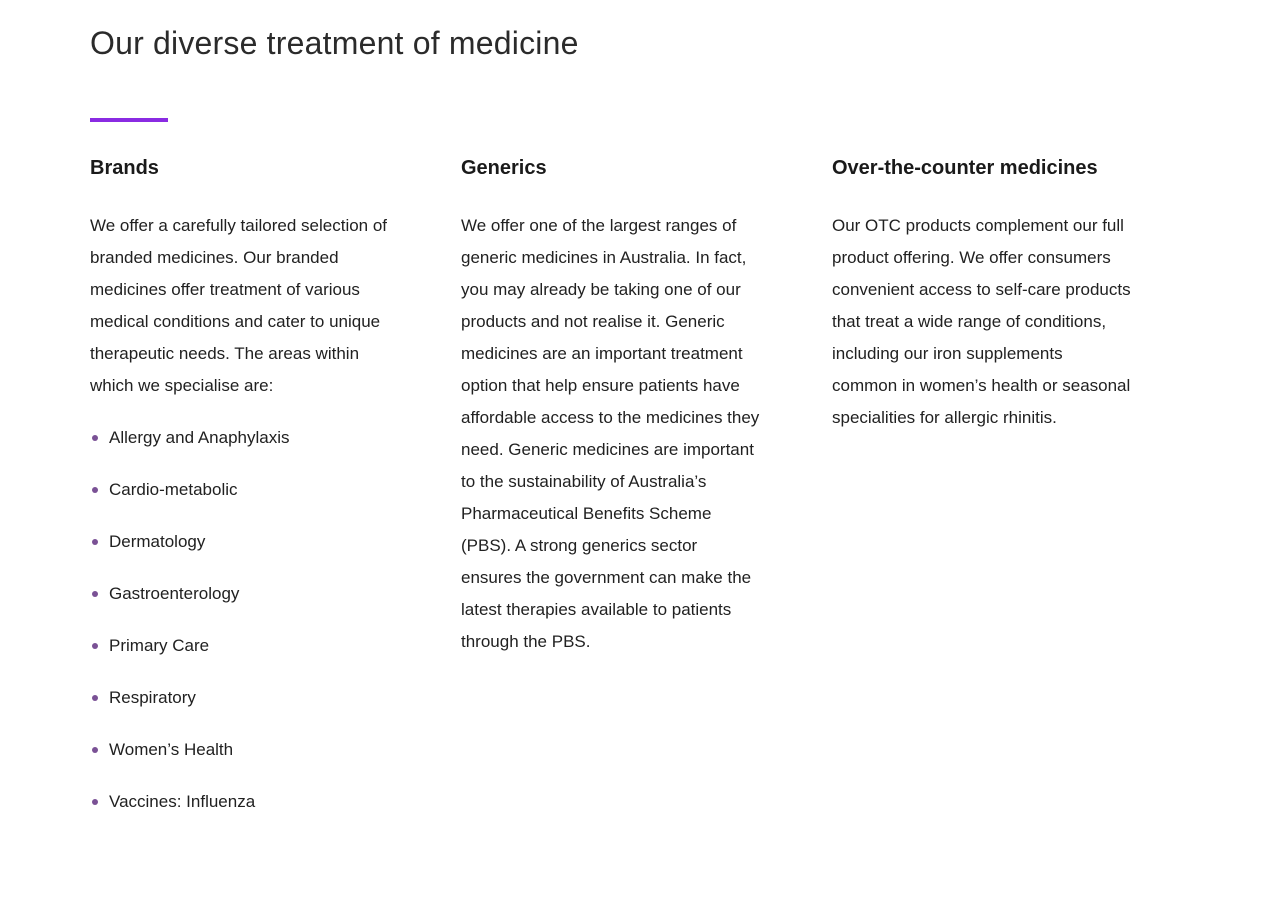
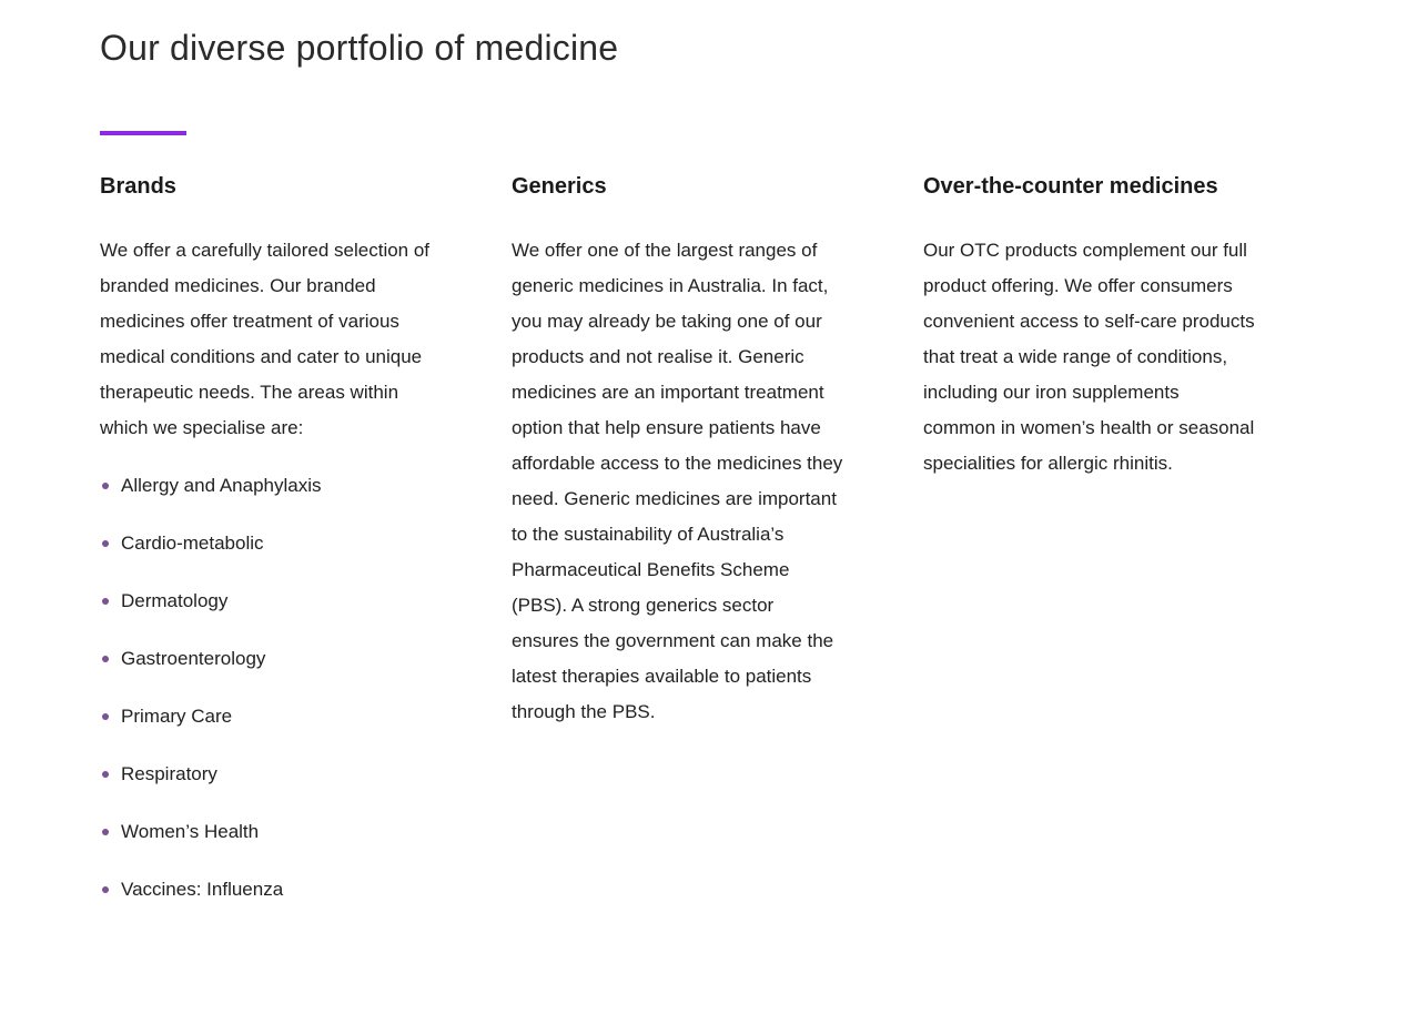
- Our diverse treatment of medicine
+ Our diverse portfolio of medicine
  Brands
  We offer a carefully tailored selection of branded medicines. Our branded medicines offer treatment of various medical conditions and cater to unique therapeutic needs. The areas within which we specialise are:
  Allergy and Anaphylaxis
  Cardio-metabolic
  Dermatology
  Gastroenterology
  Primary Care
  Respiratory
  Women’s Health
  Vaccines: Influenza
  Generics
  We offer one of the largest ranges of generic medicines in Australia. In fact, you may already be taking one of our products and not realise it. Generic medicines are an important treatment option that help ensure patients have affordable access to the medicines they need. Generic medicines are important to the sustainability of Australia’s Pharmaceutical Benefits Scheme (PBS). A strong generics sector ensures the government can make the latest therapies available to patients through the PBS.
  Over-the-counter medicines
  Our OTC products complement our full product offering. We offer consumers convenient access to self-care products that treat a wide range of conditions, including our iron supplements common in women’s health or seasonal specialities for allergic rhinitis.
